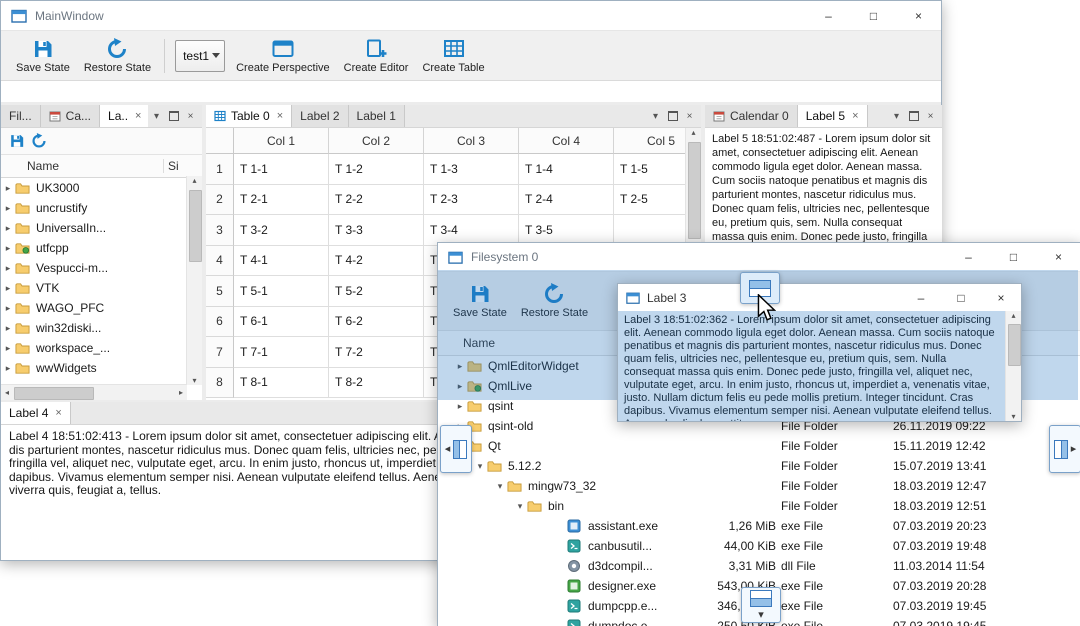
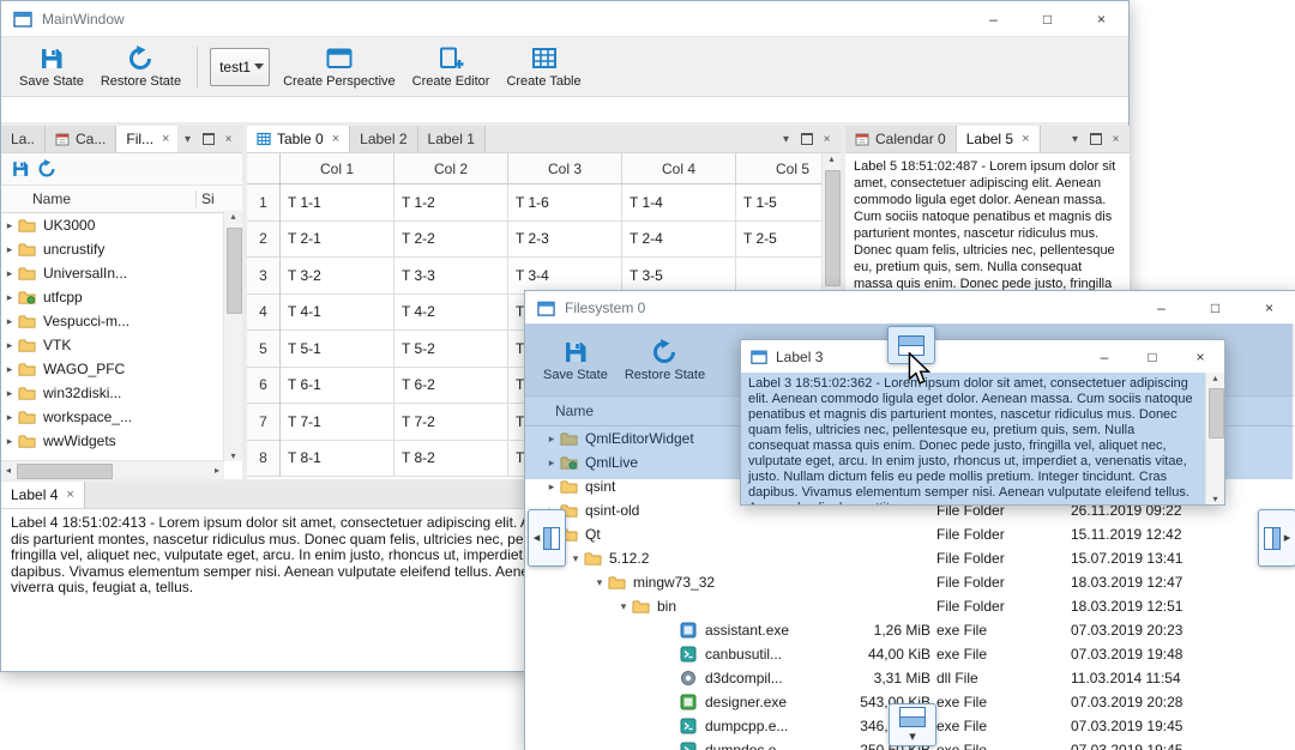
  MainWindow
  –
  □
  ×
  Save State
  Restore State
  test1
  Create Perspective
  Create Editor
  Create Table
- Fil...
+ La..
  Ca...
- La..
+ Fil...
  ×
  ▾
  ×
  Name
  Si
  ▸
  UK3000
  ▸
  uncrustify
  ▸
  UniversalIn...
  ▸
  utfcpp
  ▸
  Vespucci-m...
  ▸
  VTK
  ▸
  WAGO_PFC
  ▸
  win32diski...
  ▸
  workspace_...
  ▸
  wwWidgets
  ▴
  ▾
  ◂
  ▸
  Table 0
  ×
  Label 2
  Label 1
  ▾
  ×
  Col 1
  Col 2
  Col 3
  Col 4
  Col 5
  1
  T 1-1
  T 1-2
- T 1-3
+ T 1-6
  T 1-4
  T 1-5
  2
  T 2-1
  T 2-2
  T 2-3
  T 2-4
  T 2-5
  3
  T 3-2
  T 3-3
  T 3-4
  T 3-5
  4
  T 4-1
  T 4-2
  5
  T 5-1
  T 5-2
  6
  T 6-1
  T 6-2
  7
  T 7-1
  T 7-2
  8
  T 8-1
  T 8-2
  ▴
  Calendar 0
  Label 5
  ×
  ▾
  ×
  Label 5 18:51:02:487 - Lorem ipsum dolor sit amet, consectetuer adipiscing elit. Aenean commodo ligula eget dolor. Aenean massa. Cum sociis natoque penatibus et magnis dis parturient montes, nascetur ridiculus mus. Donec quam felis, ultricies nec, pellentesque eu, pretium quis, sem. Nulla consequat massa quis enim. Donec pede justo, fringilla
  Label 4
  ×
  Filesystem 0
  –
  □
  ×
  Save State
  Restore State
  Name
  ▸
  QmlEditorWidget
  ▸
  QmlLive
  ▸
  qsint
  qsint-old
  File Folder
  26.11.2019 09:22
  Qt
  File Folder
  15.11.2019 12:42
  ▾
  5.12.2
  File Folder
  15.07.2019 13:41
  ▾
  mingw73_32
  File Folder
  18.03.2019 12:47
  ▾
  bin
  File Folder
  18.03.2019 12:51
  assistant.exe
  1,26 MiB
  exe File
  07.03.2019 20:23
  canbusutil...
  44,00 KiB
  exe File
  07.03.2019 19:48
  d3dcompil...
  3,31 MiB
  dll File
  11.03.2014 11:54
  designer.exe
  543,00 KiB
  exe File
  07.03.2019 20:28
  dumpcpp.e...
  exe File
  07.03.2019 19:45
  Label 3
  –
  □
  ×
  Label 3 18:51:02:362 - Lorem ipsum dolor sit amet, consectetuer adipiscing elit. Aenean commodo ligula eget dolor. Aenean massa. Cum sociis natoque penatibus et magnis dis parturient montes, nascetur ridiculus mus. Donec quam felis, ultricies nec, pellentesque eu, pretium quis, sem. Nulla consequat massa quis enim. Donec pede justo, fringilla vel, aliquet nec, vulputate eget, arcu. In enim justo, rhoncus ut, imperdiet a, venenatis vitae, justo. Nullam dictum felis eu pede mollis pretium. Integer tincidunt. Cras dapibus. Vivamus elementum semper nisi. Aenean vulputate eleifend tellus.
  ▴
  ▾
  ▾
  ◂
  ▸
